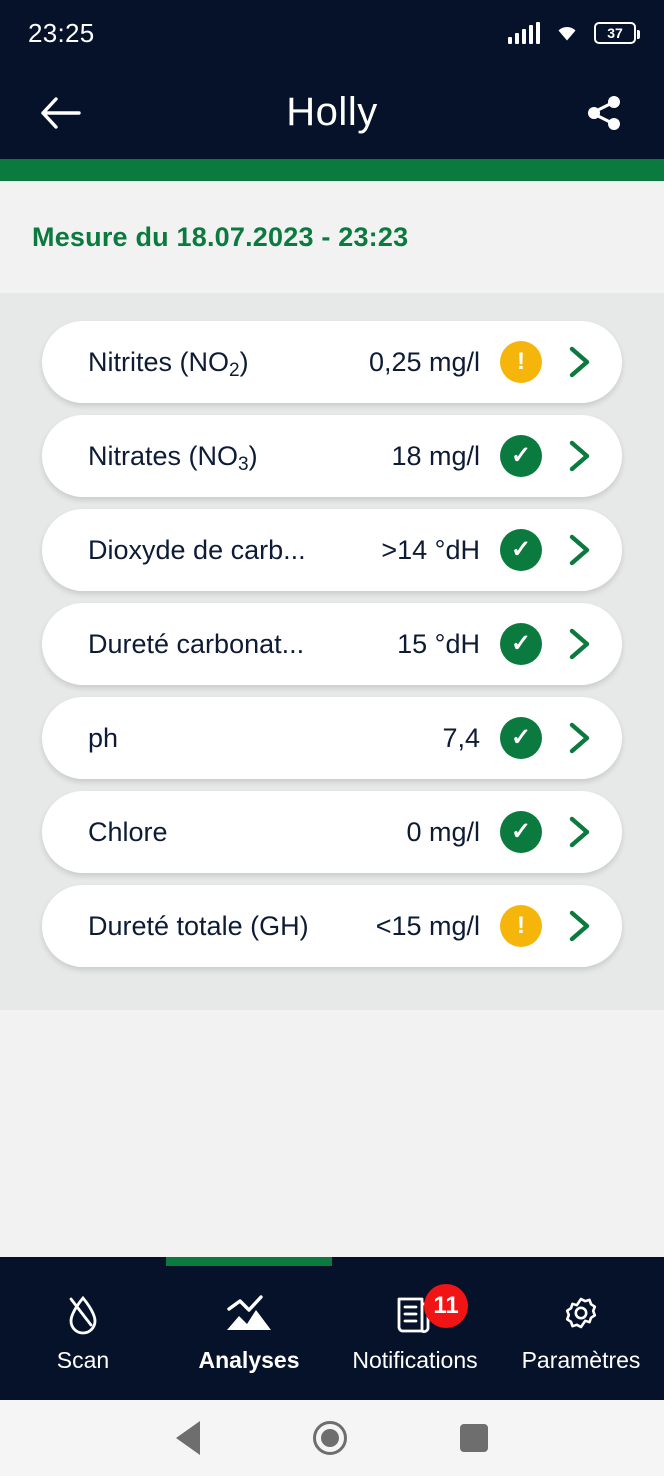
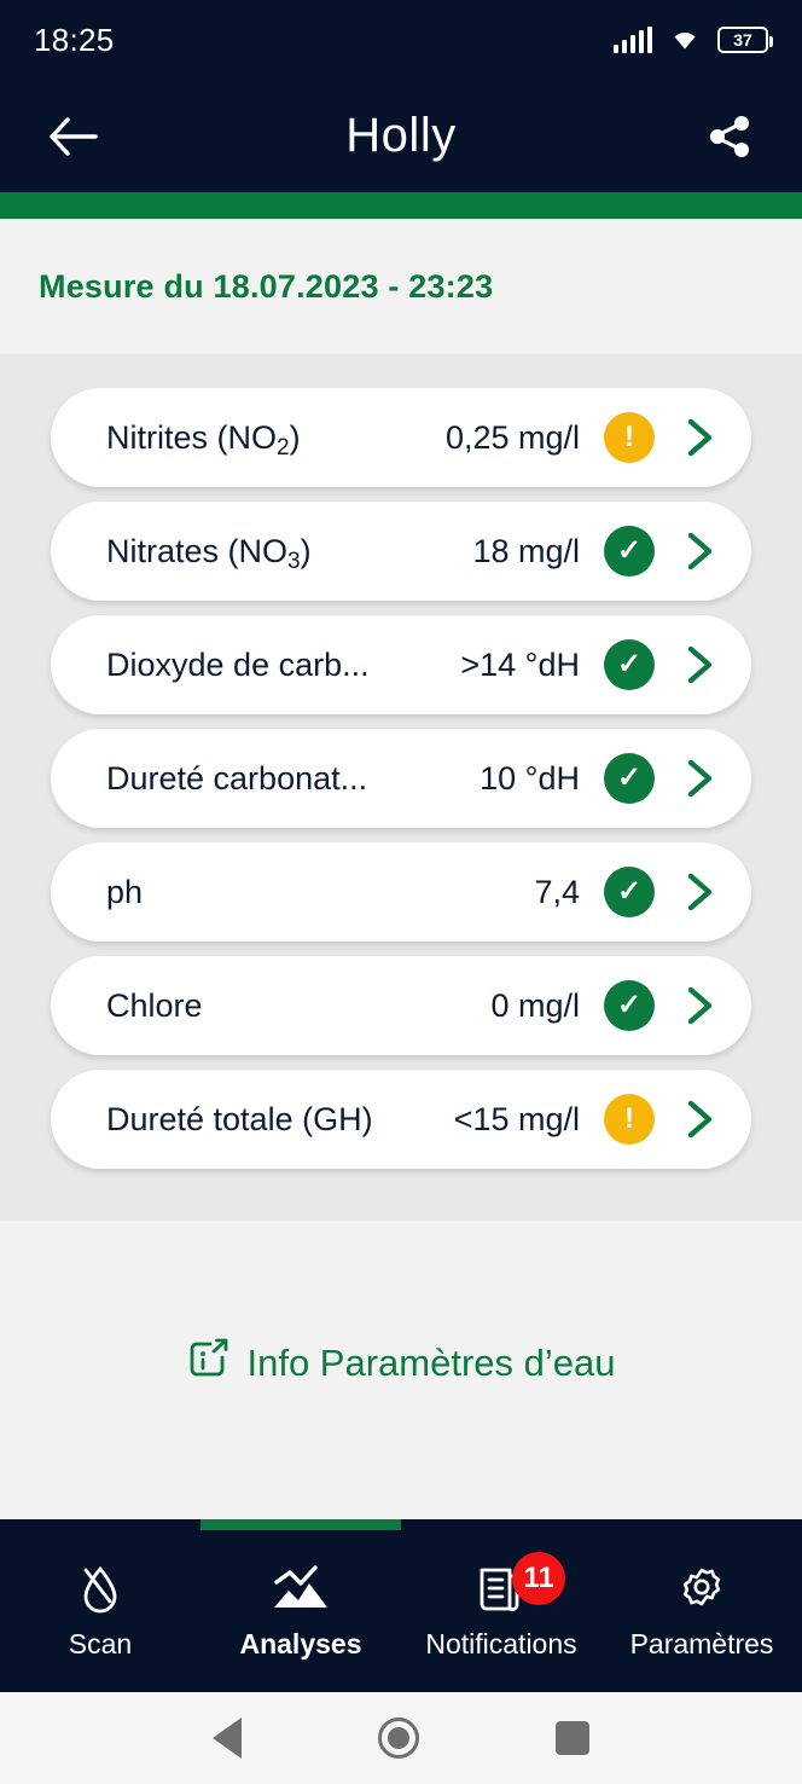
- 23:25
+ 18:25
  37
  Holly
  Mesure du 18.07.2023 - 23:23
  Nitrites (NO2)
  0,25 mg/l
  !
  Nitrates (NO3)
  18 mg/l
  ✓
  Dioxyde de carb...
  >14 °dH
  ✓
  Dureté carbonat...
- 15 °dH
+ 10 °dH
  ✓
  ph
  7,4
  ✓
  Chlore
  0 mg/l
  ✓
  Dureté totale (GH)
  <15 mg/l
  !
+ Info Paramètres d’eau
  Scan
  Analyses
  11
  Notifications
  Paramètres
